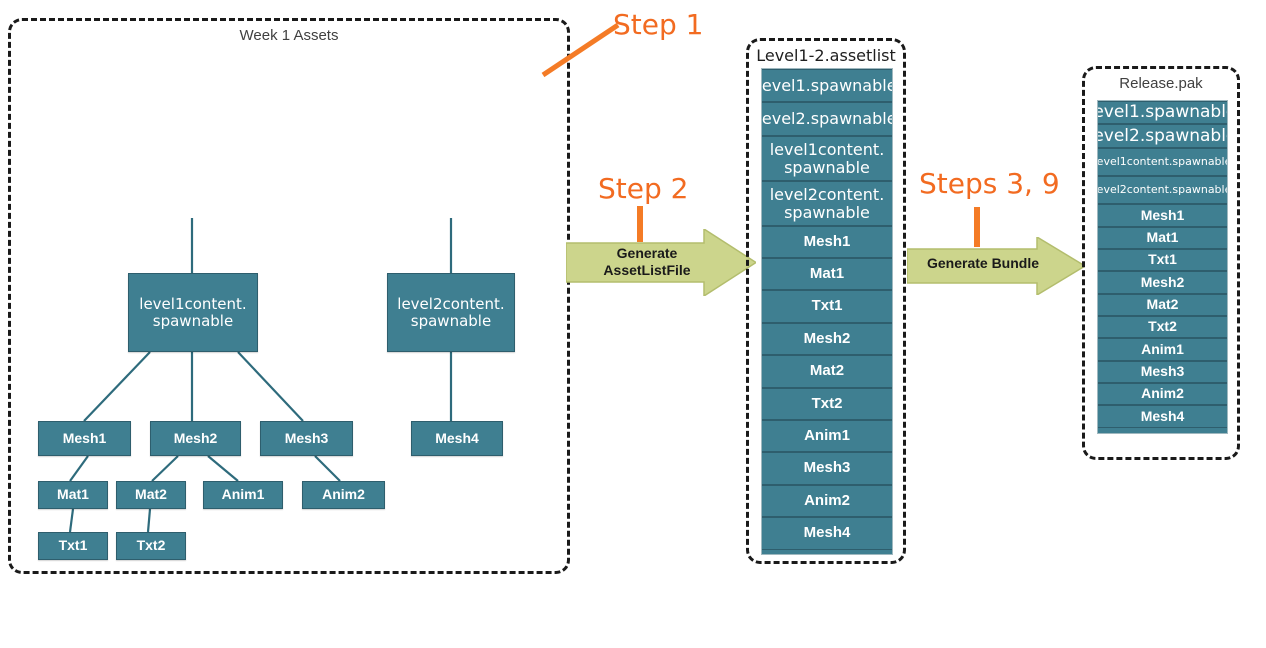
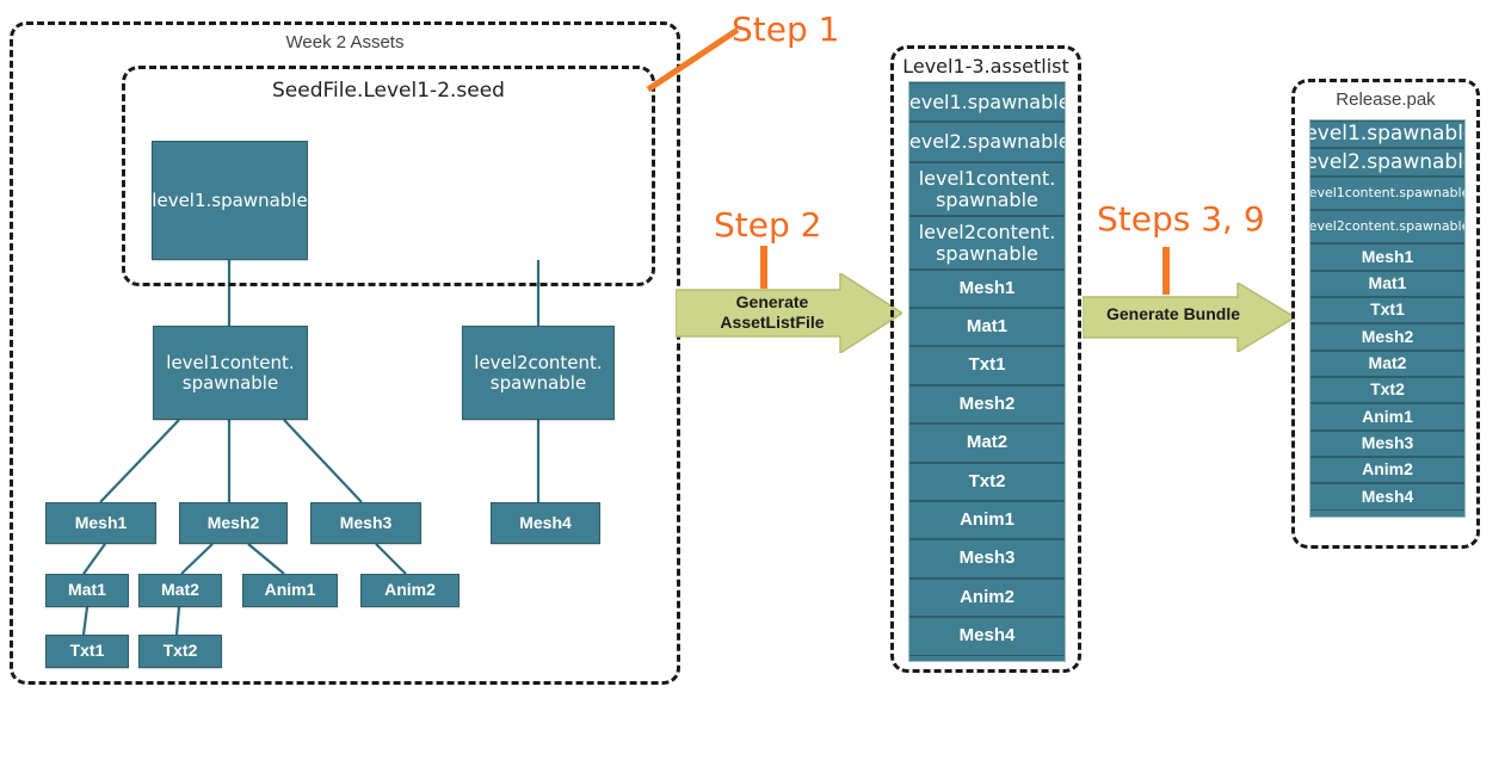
- Week 1 Assets
+ Week 2 Assets
+ SeedFile.Level1-2.seed
+ level1.spawnable
  level1content.
  spawnable
  level2content.
  spawnable
  Mesh1
  Mesh2
  Mesh3
  Mesh4
  Mat1
  Mat2
  Anim1
  Anim2
  Txt1
  Txt2
  Step 1
  Generate
  AssetListFile
  Step 2
- Level1-2.assetlist
+ Level1-3.assetlist
  evel1.spawnable
  evel2.spawnable
  level1content.
  spawnable
  level2content.
  spawnable
  Mesh1
  Mat1
  Txt1
  Mesh2
  Mat2
  Txt2
  Anim1
  Mesh3
  Anim2
  Mesh4
  Generate Bundle
  Steps 3, 9
  Release.pak
  evel1.spawnabl
  evel2.spawnabl
  evel1content.spawnabl
  evel2content.spawnabl
  Mesh1
  Mat1
  Txt1
  Mesh2
  Mat2
  Txt2
  Anim1
  Mesh3
  Anim2
  Mesh4
